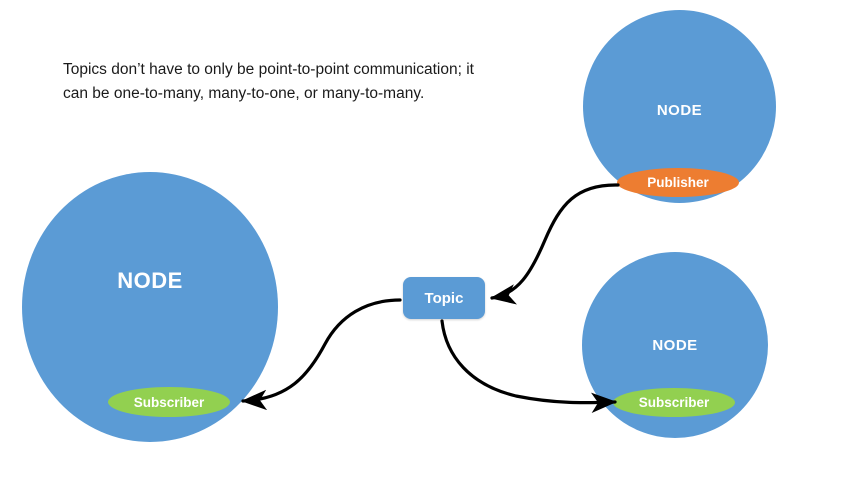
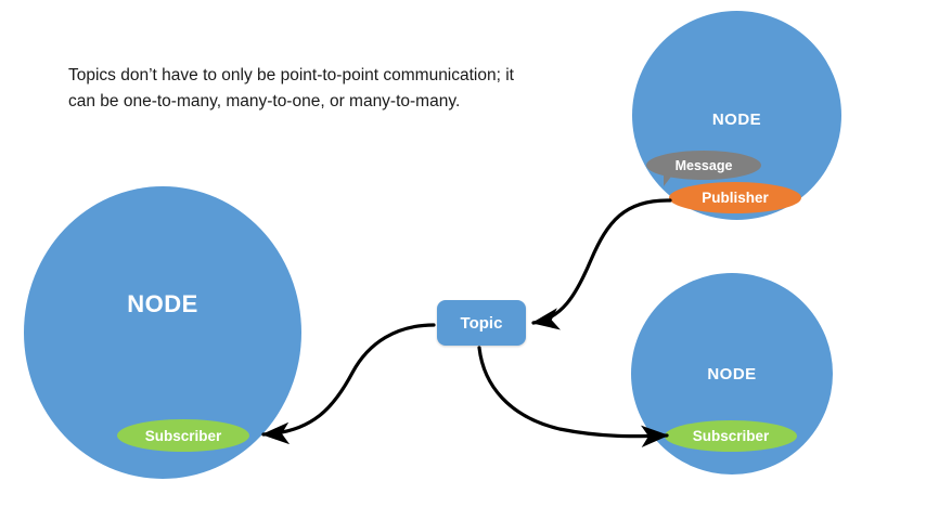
  Topics don’t have to only be point-to-point communication; it
  can be one-to-many, many-to-one, or many-to-many.
  NODE
  Subscriber
  NODE
+ Message
  Publisher
  NODE
  Subscriber
  Topic
